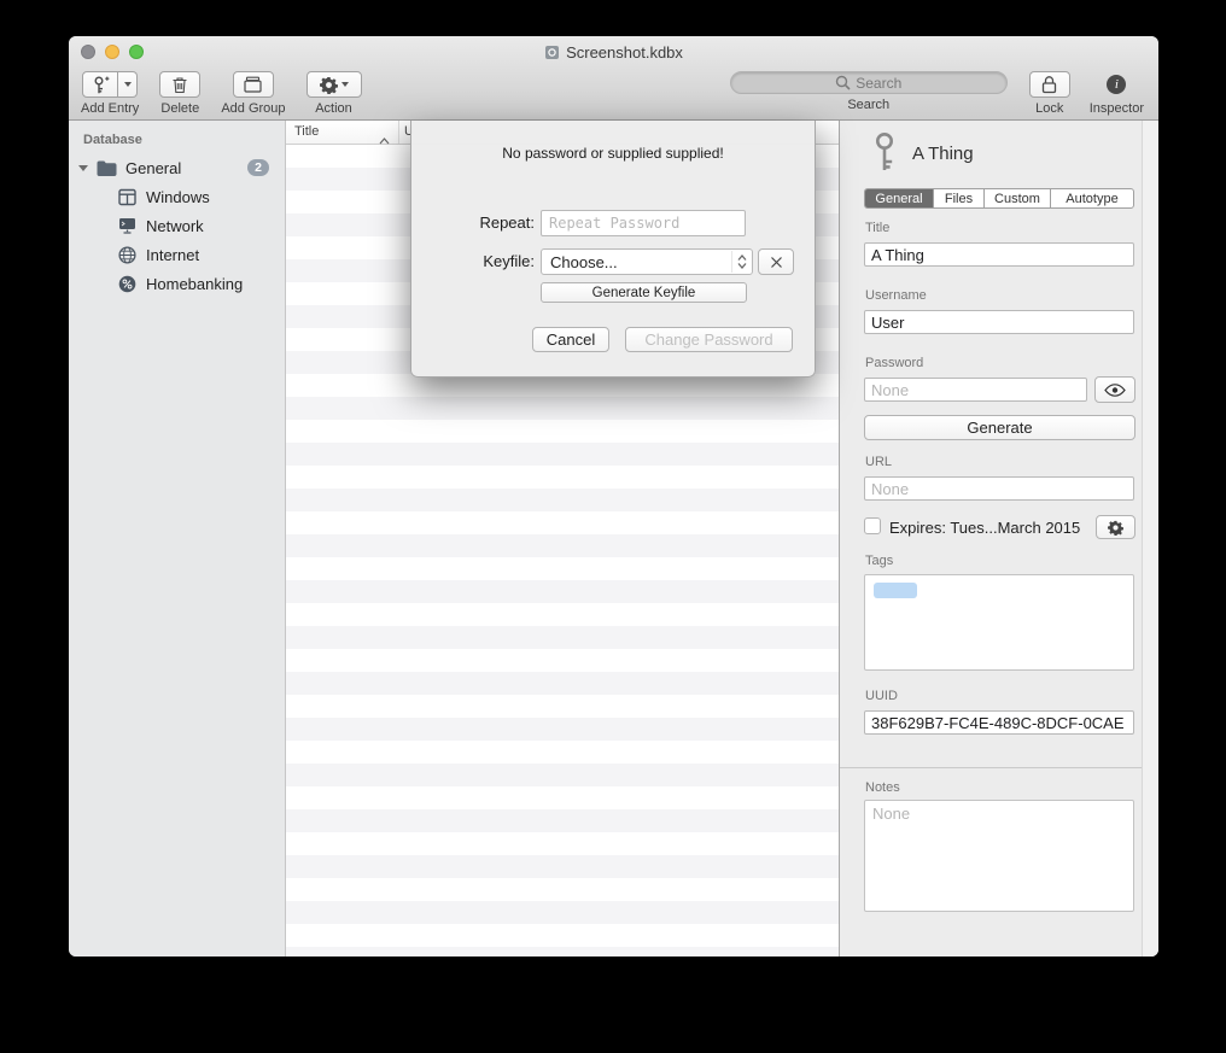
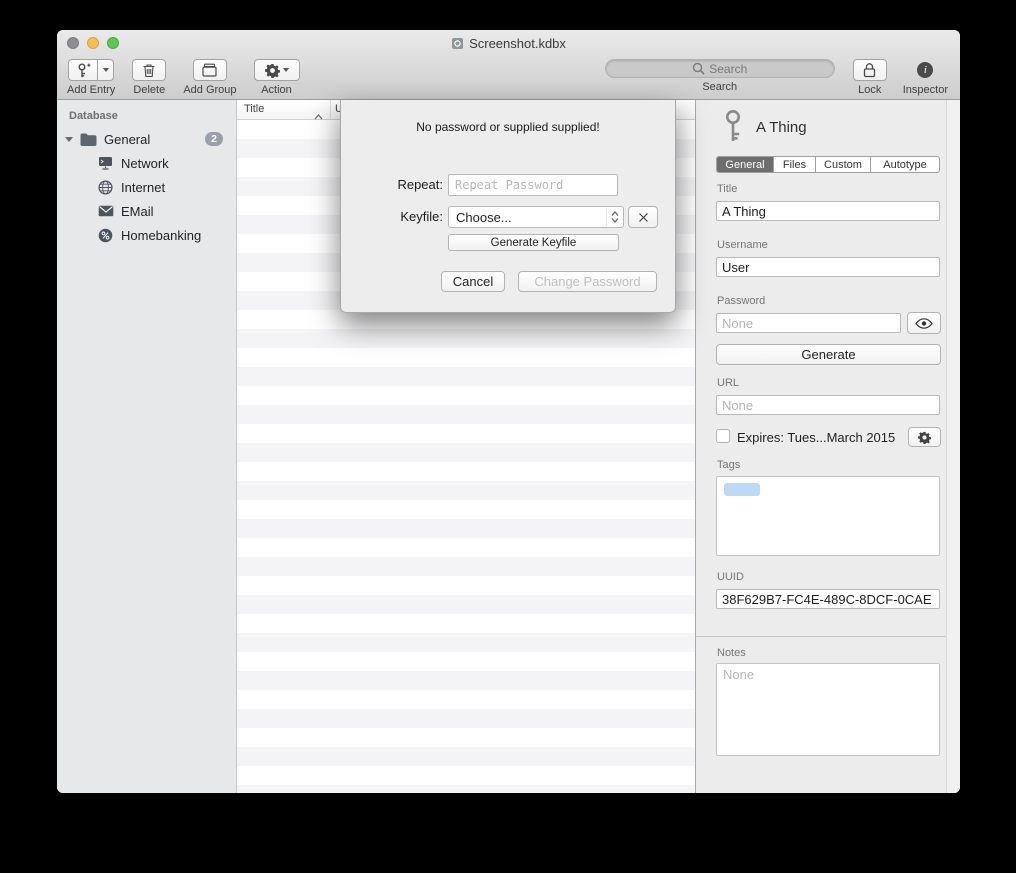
  Screenshot.kdbx
  Add Entry
  Delete
  Add Group
  Action
  Search
  Search
  Lock
  i
  Inspector
  Database
  General
  2
- Windows
  Network
  Internet
+ EMail
  Homebanking
  Title
  U
  A Thing
  General
  Files
  Custom
  Autotype
  Title
  A Thing
  Username
  User
  Password
  None
  Generate
  URL
  None
  Expires: Tues...March 2015
  Tags
  UUID
  38F629B7-FC4E-489C-8DCF-0CAE
  Notes
  None
  No password or supplied supplied!
  Repeat:
  Repeat Password
  Keyfile:
  Choose...
  Generate Keyfile
  Cancel
  Change Password
